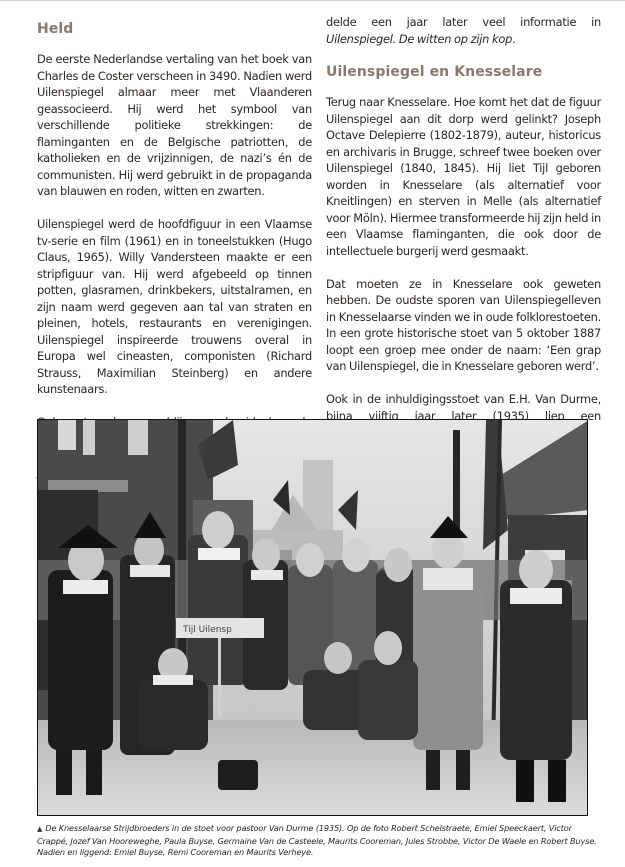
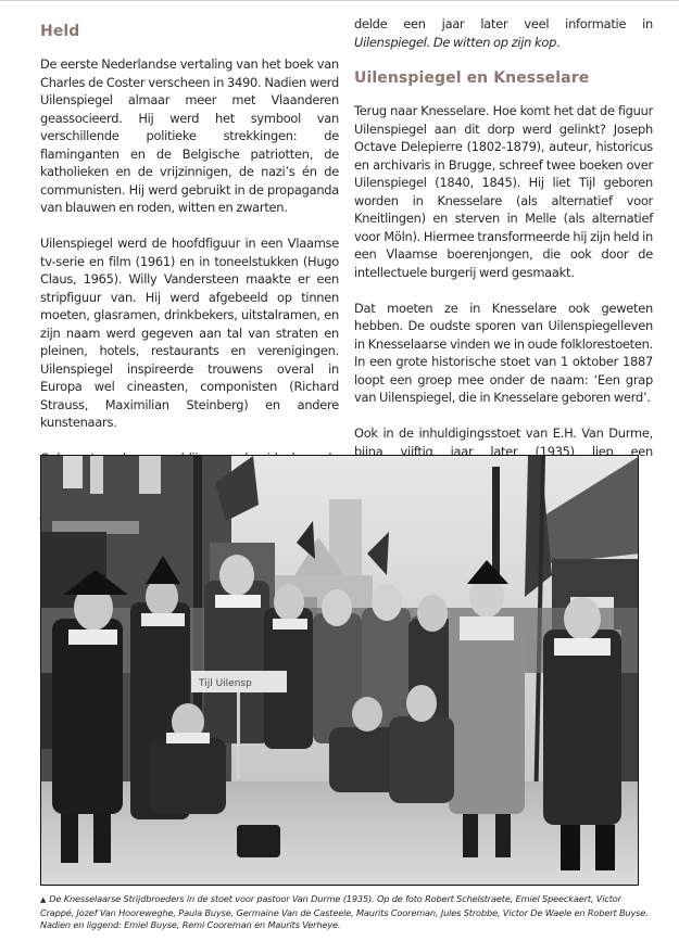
  Held
  De eerste Nederlandse vertaling van het boek van Charles de Coster verscheen in 3490. Nadien werd Uilenspiegel almaar meer met Vlaanderen geassocieerd. Hij werd het symbool van verschillende politieke strekkingen: de flaminganten en de Belgische patriotten, de katholieken en de vrijzinnigen, de nazi’s én de communisten. Hij werd gebruikt in de propaganda van blauwen en roden, witten en zwarten.
- Uilenspiegel werd de hoofdfiguur in een Vlaamse tv-serie en film (1961) en in toneelstukken (Hugo Claus, 1965). Willy Vandersteen maakte er een stripfiguur van. Hij werd afgebeeld op tinnen potten, glasramen, drinkbekers, uitstalramen, en zijn naam werd gegeven aan tal van straten en pleinen, hotels, restaurants en verenigingen. Uilenspiegel inspireerde trouwens overal in Europa wel cineasten, componisten (Richard Strauss, Maximilian Steinberg) en andere kunstenaars.
+ Uilenspiegel werd de hoofdfiguur in een Vlaamse tv-serie en film (1961) en in toneelstukken (Hugo Claus, 1965). Willy Vandersteen maakte er een stripfiguur van. Hij werd afgebeeld op tinnen moeten, glasramen, drinkbekers, uitstalramen, en zijn naam werd gegeven aan tal van straten en pleinen, hotels, restaurants en verenigingen. Uilenspiegel inspireerde trouwens overal in Europa wel cineasten, componisten (Richard Strauss, Maximilian Steinberg) en andere kunstenaars.
  delde een jaar later veel informatie in Uilenspiegel. De witten op zijn kop.
  Uilenspiegel en Knesselare
- Terug naar Knesselare. Hoe komt het dat de figuur Uilenspiegel aan dit dorp werd gelinkt? Joseph Octave Delepierre (1802-1879), auteur, historicus en archivaris in Brugge, schreef twee boeken over Uilenspiegel (1840, 1845). Hij liet Tijl geboren worden in Knesselare (als alternatief voor Kneitlingen) en sterven in Melle (als alternatief voor Möln). Hiermee transformeerde hij zijn held in een Vlaamse flaminganten, die ook door de intellectuele burgerij werd gesmaakt.
+ Terug naar Knesselare. Hoe komt het dat de figuur Uilenspiegel aan dit dorp werd gelinkt? Joseph Octave Delepierre (1802-1879), auteur, historicus en archivaris in Brugge, schreef twee boeken over Uilenspiegel (1840, 1845). Hij liet Tijl geboren worden in Knesselare (als alternatief voor Kneitlingen) en sterven in Melle (als alternatief voor Möln). Hiermee transformeerde hij zijn held in een Vlaamse boerenjongen, die ook door de intellectuele burgerij werd gesmaakt.
- Dat moeten ze in Knesselare ook geweten hebben. De oudste sporen van Uilenspiegelleven in Knesselaarse vinden we in oude folklorestoeten. In een grote historische stoet van 5 oktober 1887 loopt een groep mee onder de naam: ‘Een grap van Uilenspiegel, die in Knesselare geboren werd’.
+ Dat moeten ze in Knesselare ook geweten hebben. De oudste sporen van Uilenspiegelleven in Knesselaarse vinden we in oude folklorestoeten. In een grote historische stoet van 1 oktober 1887 loopt een groep mee onder de naam: ‘Een grap van Uilenspiegel, die in Knesselare geboren werd’.
  Ook in de inhuldigingsstoet van E.H. Van Durme, bijna vijftig jaar later (1935) liep een
  Tijl Uilensp
  ▲ De Knesselaarse Strijdbroeders in de stoet voor pastoor Van Durme (1935). Op de foto Robert Schelstraete, Emiel Speeckaert, Victor Crappé, Jozef Van Hooreweghe, Paula Buyse, Germaine Van de Casteele, Maurits Cooreman, Jules Strobbe, Victor De Waele en Robert Buyse. Nadien en liggend: Emiel Buyse, Remi Cooreman en Maurits Verheye.
